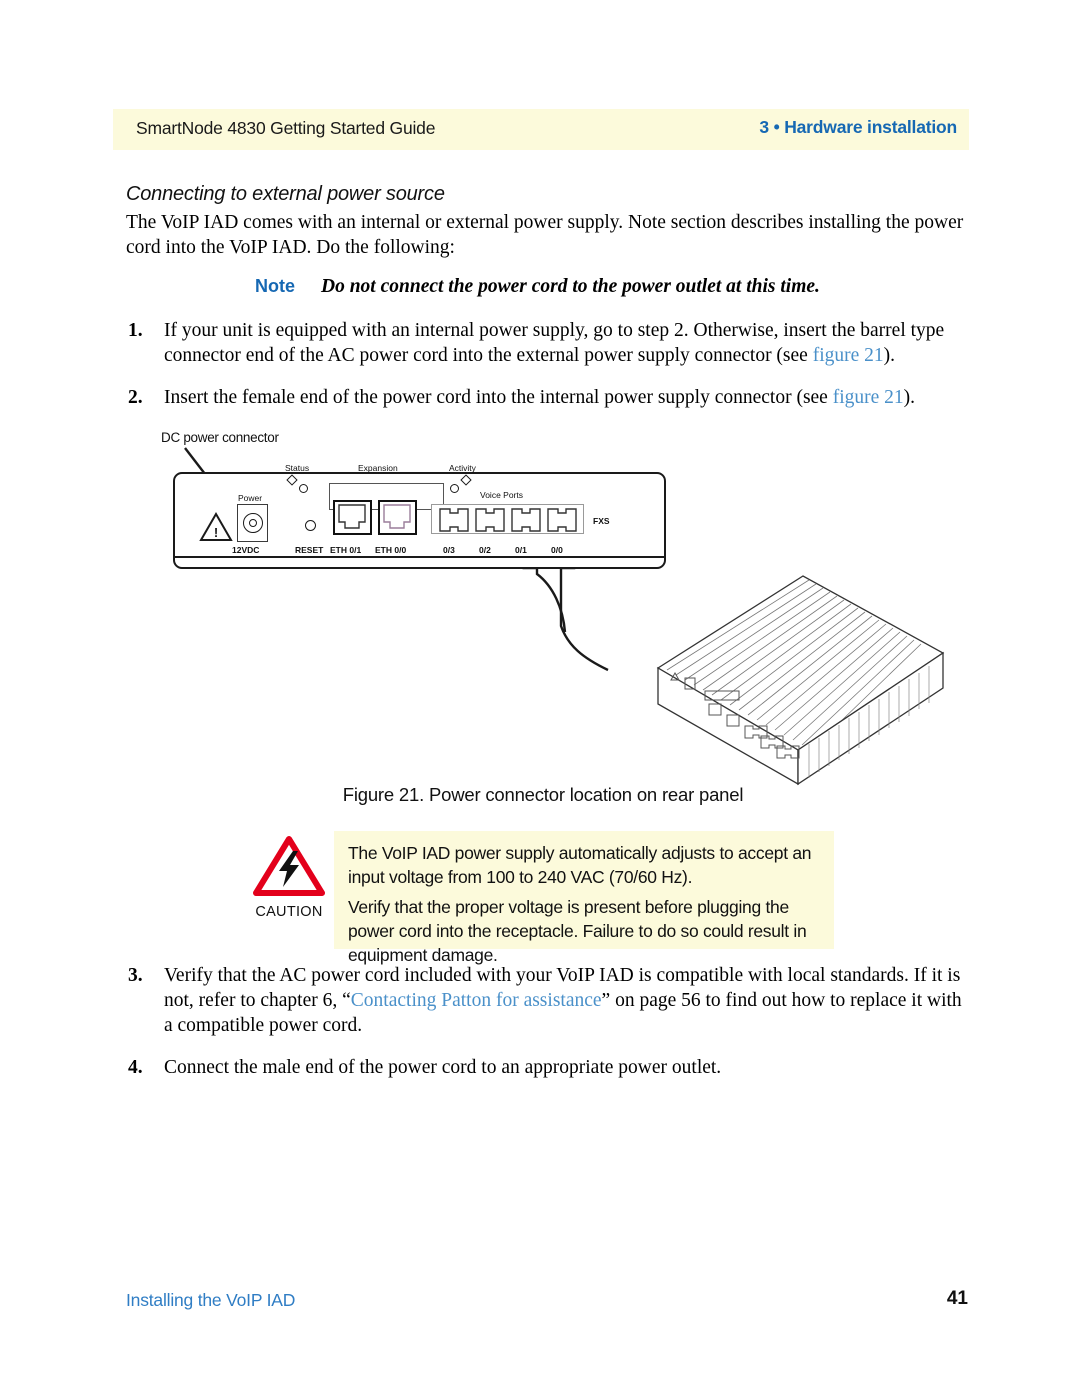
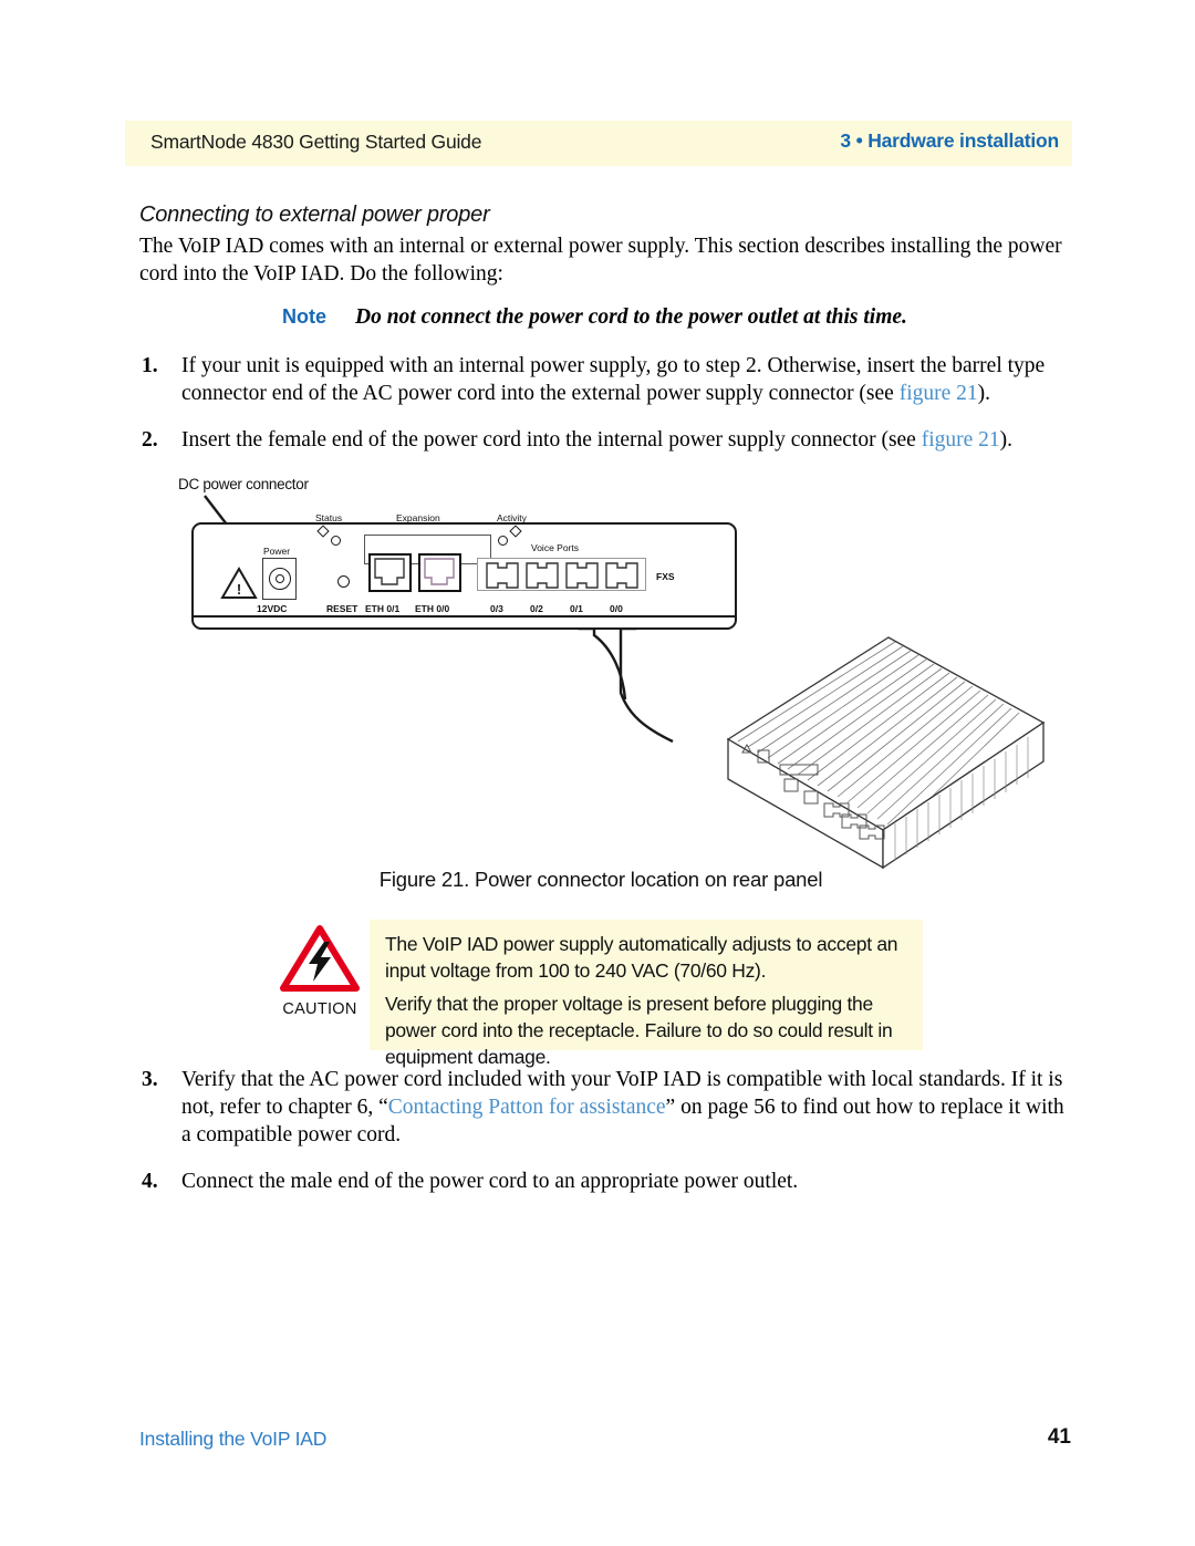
  SmartNode 4830 Getting Started Guide
  3 • Hardware installation
- Connecting to external power source
+ Connecting to external power proper
- The VoIP IAD comes with an internal or external power supply. Note section describes installing the power cord into the VoIP IAD. Do the following:
+ The VoIP IAD comes with an internal or external power supply. This section describes installing the power cord into the VoIP IAD. Do the following:
  Note
  Do not connect the power cord to the power outlet at this time.
  1.
  If your unit is equipped with an internal power supply, go to step 2. Otherwise, insert the barrel type connector end of the AC power cord into the external power supply connector (see figure 21).
  2.
  Insert the female end of the power cord into the internal power supply connector (see figure 21).
  DC power connector
  !
  Power
  12VDC
  Status
  Expansion
  Activity
  RESET
  ETH 0/1
  ETH 0/0
  Voice Ports
  0/3
  0/2
  0/1
  0/0
  FXS
  Figure 21. Power connector location on rear panel
  CAUTION
  The VoIP IAD power supply automatically adjusts to accept an input voltage from 100 to 240 VAC (70/60 Hz).
  Verify that the proper voltage is present before plugging the power cord into the receptacle. Failure to do so could result in equipment damage.
  3.
  Verify that the AC power cord included with your VoIP IAD is compatible with local standards. If it is not, refer to chapter 6, “Contacting Patton for assistance” on page 56 to find out how to replace it with a compatible power cord.
  4.
  Connect the male end of the power cord to an appropriate power outlet.
  Installing the VoIP IAD
  41
